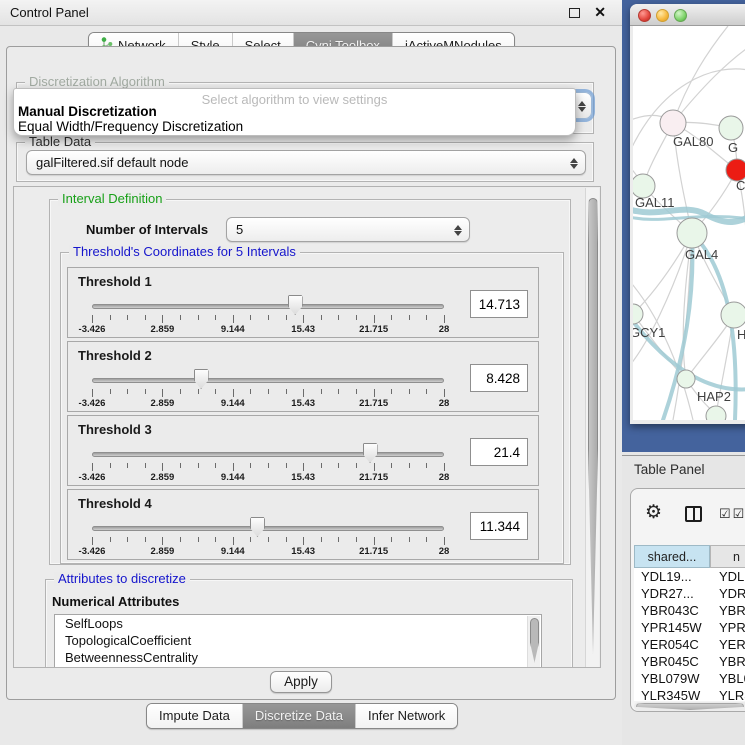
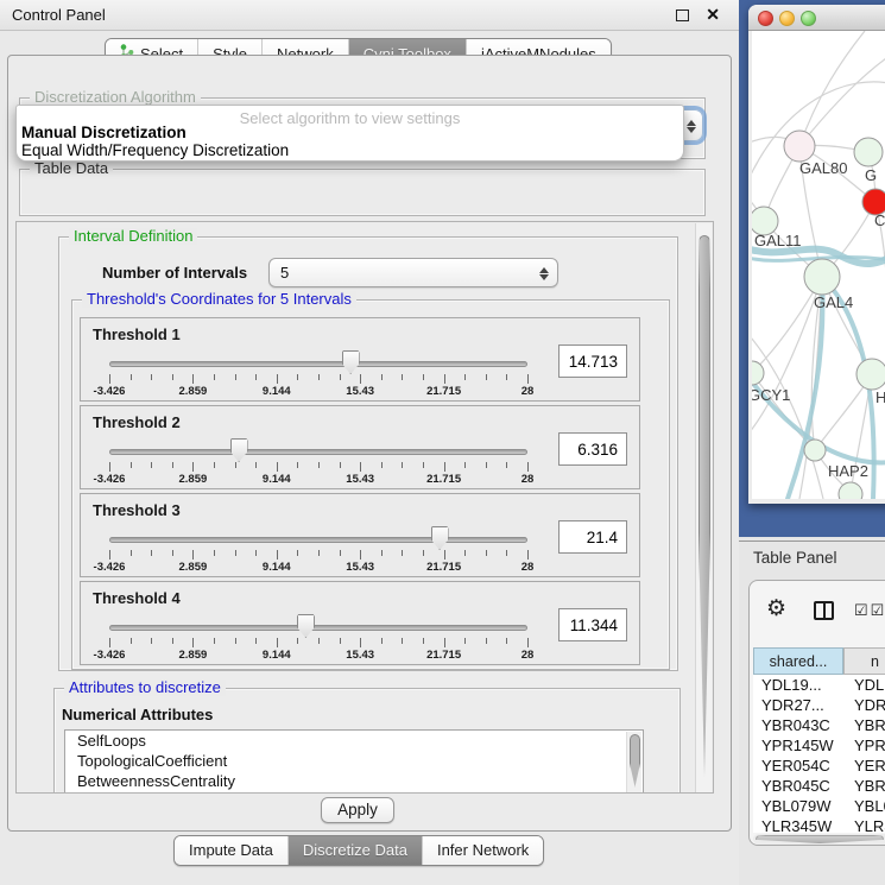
  Control Panel
  ✕
- Network
+ Select
  Style
- Select
+ Network
  Cyni Toolbox
  jActiveMNodules
  Discretization Algorithm
  Table Data
- galFiltered.sif default node
  Select algorithm to view settings
  Manual Discretization
  Equal Width/Frequency Discretization
  Interval Definition
  Number of Intervals
  5
  Threshold's Coordinates for 5 Intervals
  Threshold 1
  -3.426
  2.859
  9.144
  15.43
  21.715
  28
  14.713
  Threshold 2
  -3.426
  2.859
  9.144
  15.43
  21.715
  28
- 8.428
+ 6.316
  Threshold 3
  -3.426
  2.859
  9.144
  15.43
  21.715
  28
  21.4
  Threshold 4
  -3.426
  2.859
  9.144
  15.43
  21.715
  28
  11.344
  Attributes to discretize
  Numerical Attributes
  SelfLoops
  TopologicalCoefficient
  BetweennessCentrality
  Apply
  Impute Data
  Discretize Data
  Infer Network
  GAL80
  G
  C
  GAL11
  GAL4
  GCY1
  H
  HAP2
  Table Panel
  ⚙
  ☑☑
  shared...
  n
  YDL19...
  YDL
  YDR27...
  YDR
  YBR043C
  YBR
  YPR145W
  YPR
  YER054C
  YER
  YBR045C
  YBR
  YBL079W
  YBL
  YLR345W
  YLR
